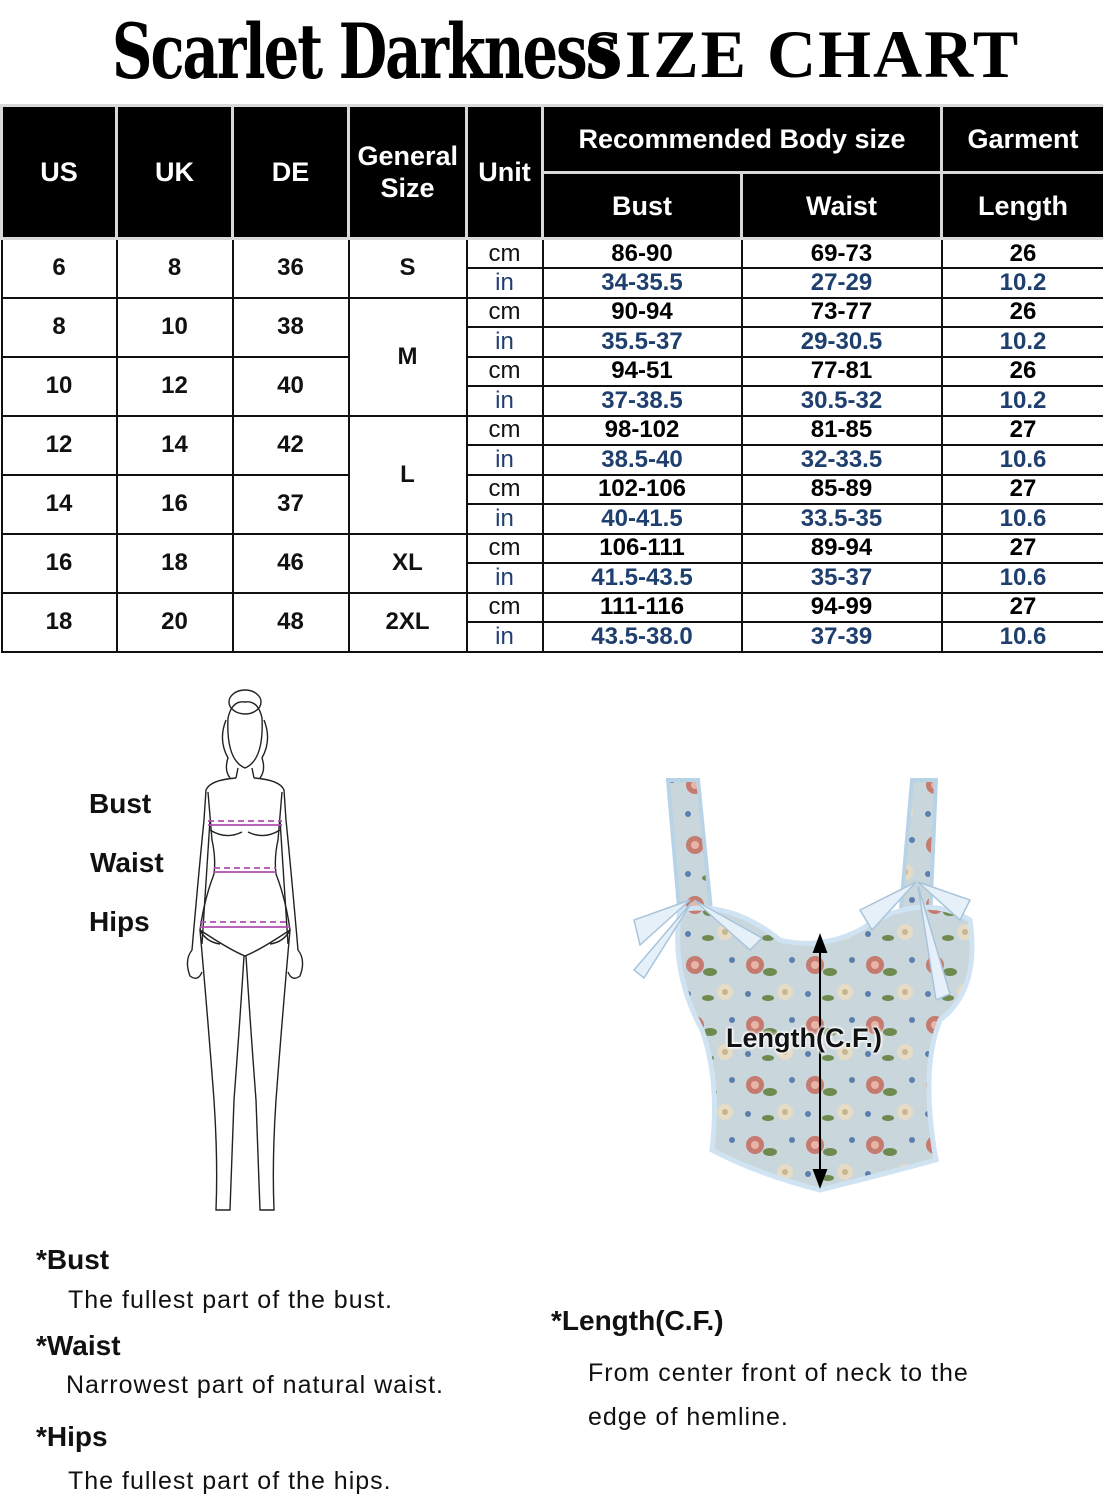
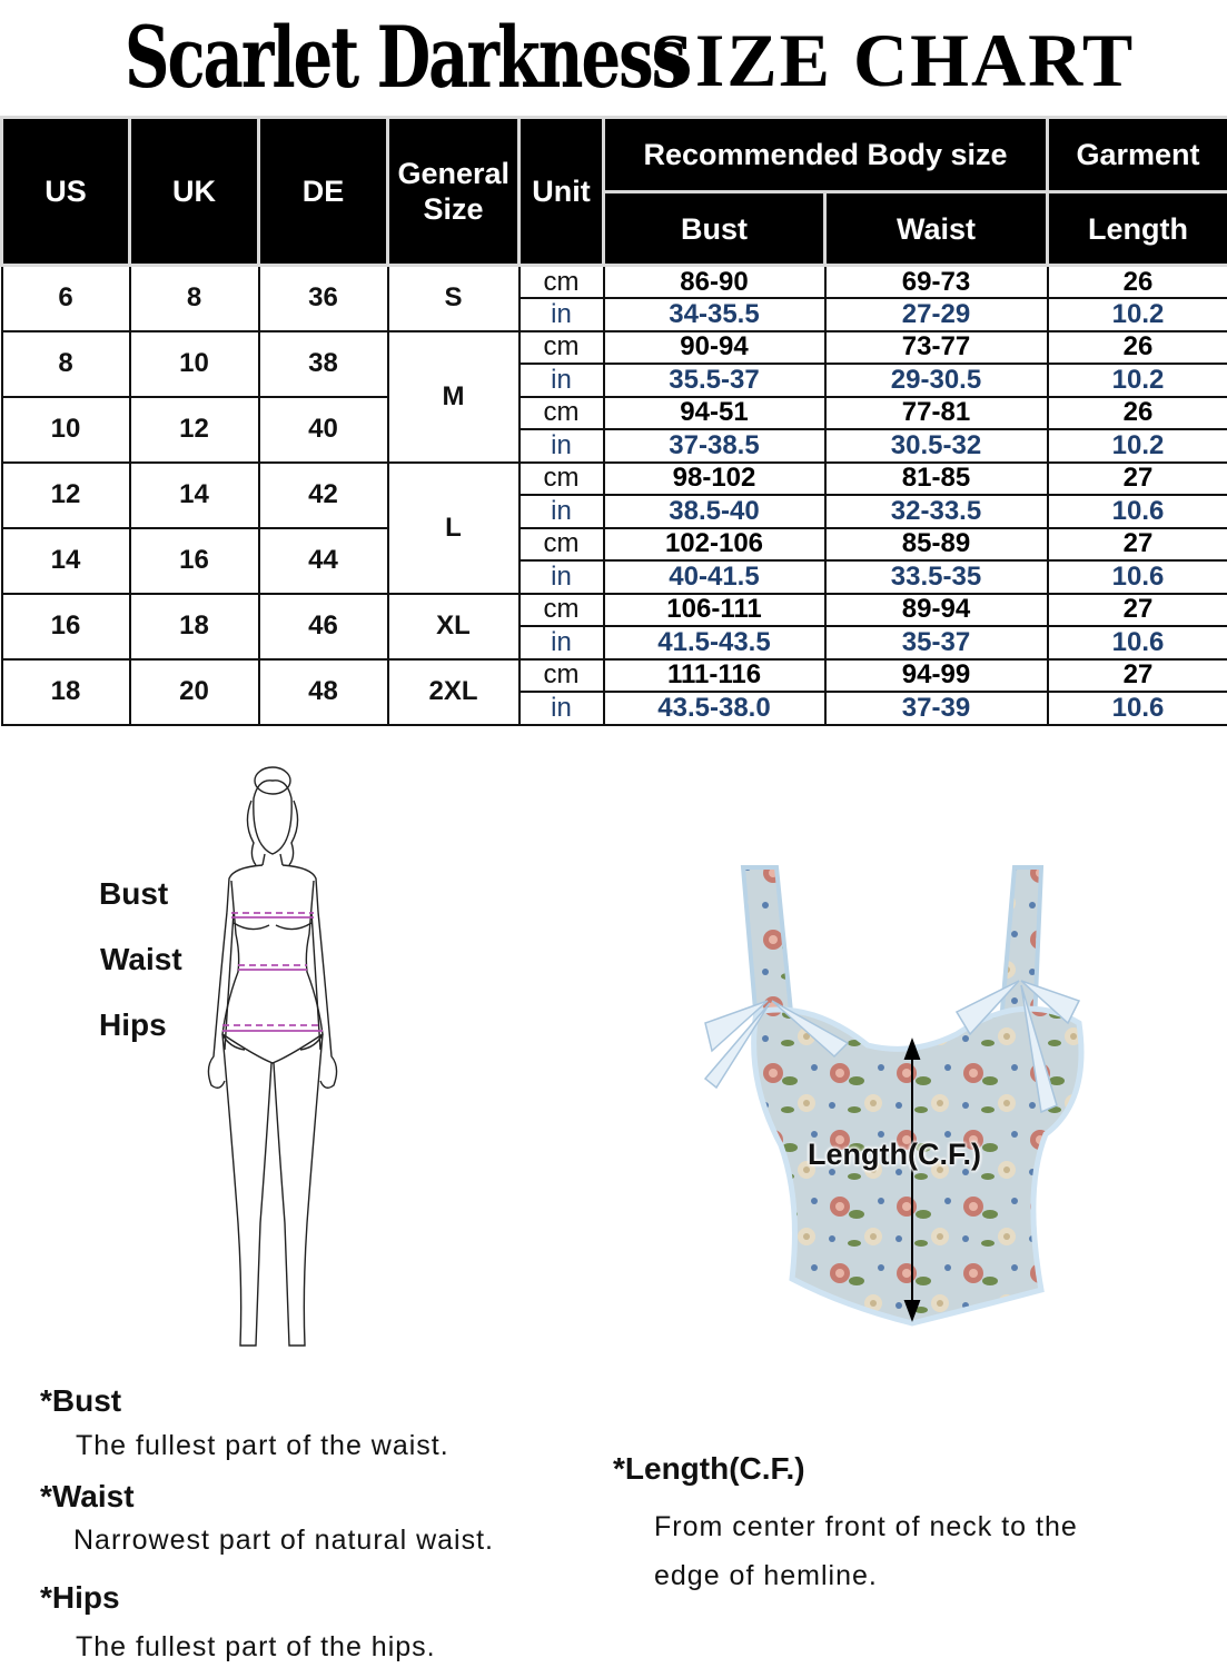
  Scarlet Darknes
  SIZE CHART
  US	UK	DE	General Size	Unit	Recommended Body size	Garment
  Bust	Waist	Length
  6	8	36	S	cm	86-90	69-73	26
  in	34-35.5	27-29	10.2
  8	10	38	M	cm	90-94	73-77	26
  in	35.5-37	29-30.5	10.2
  10	12	40	cm	94-51	77-81	26
  in	37-38.5	30.5-32	10.2
  12	14	42	L	cm	98-102	81-85	27
  in	38.5-40	32-33.5	10.6
- 14	16	37	cm	102-106	85-89	27
+ 14	16	44	cm	102-106	85-89	27
  in	40-41.5	33.5-35	10.6
  16	18	46	XL	cm	106-111	89-94	27
  in	41.5-43.5	35-37	10.6
  18	20	48	2XL	cm	111-116	94-99	27
  in	43.5-38.0	37-39	10.6
  Bust
  Waist
  Hips
  Length(C.F.)
  *Bust
- The fullest part of the bust.
+ The fullest part of the waist.
  *Waist
  Narrowest part of natural waist.
  *Hips
  The fullest part of the hips.
  *Length(C.F.)
  From center front of neck to the
  edge of hemline.
